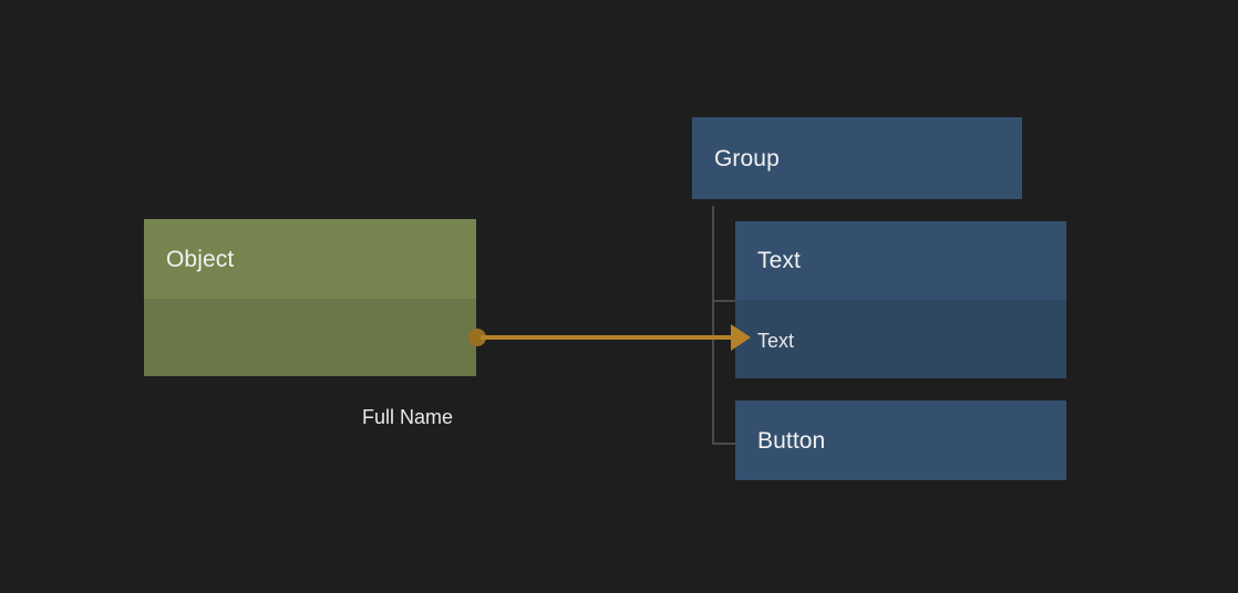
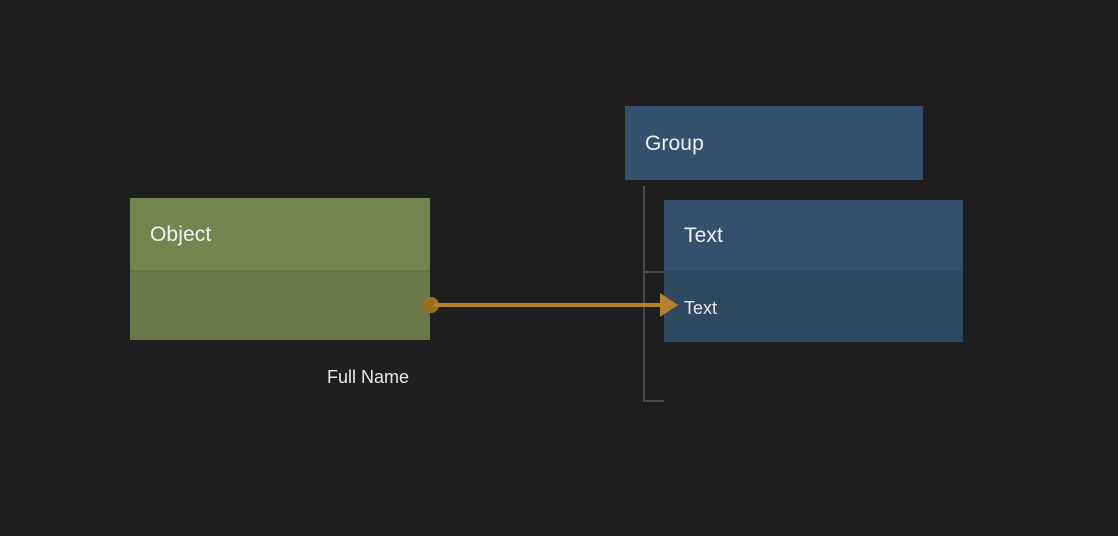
  Object
  Full Name
  Group
  Text
  Text
- Button
